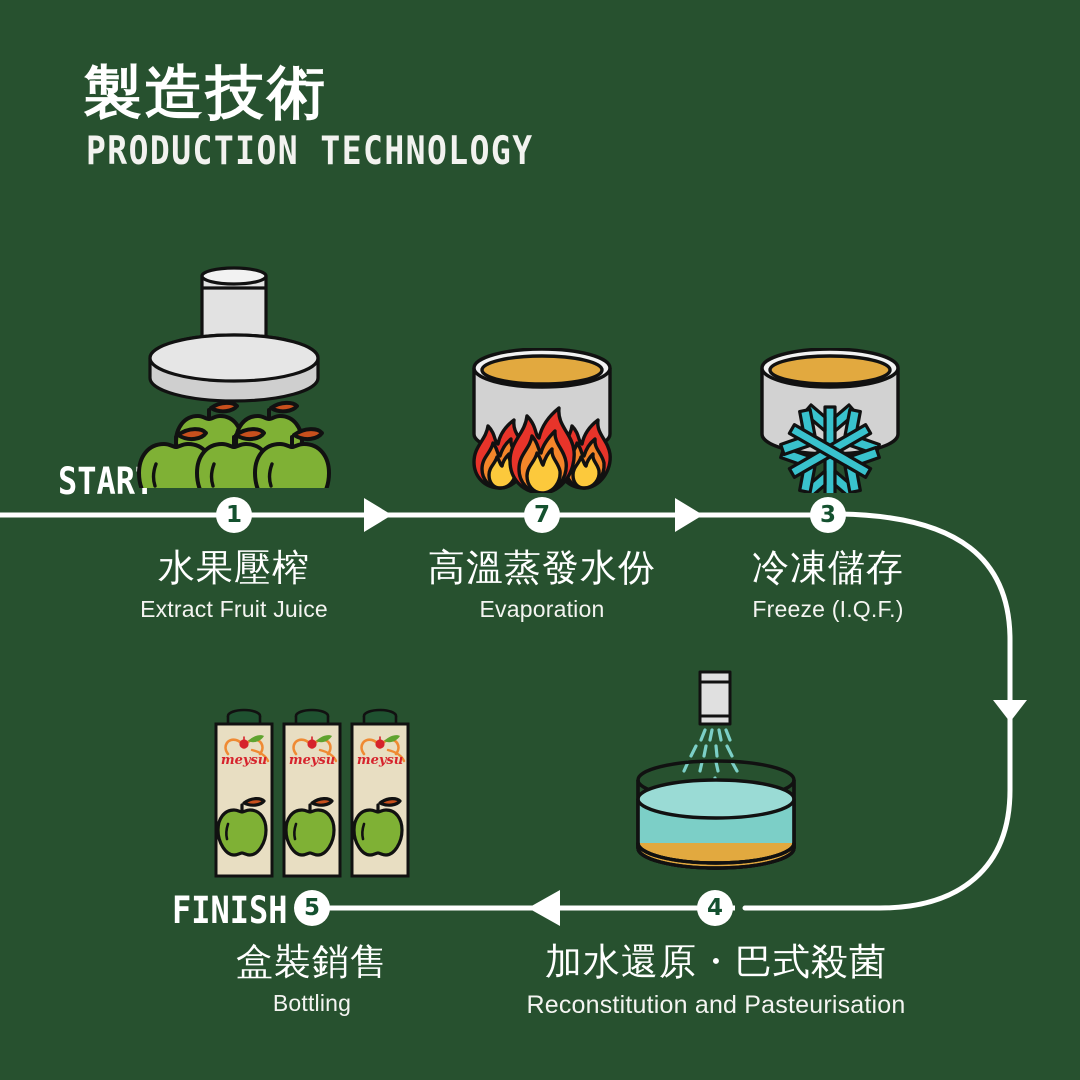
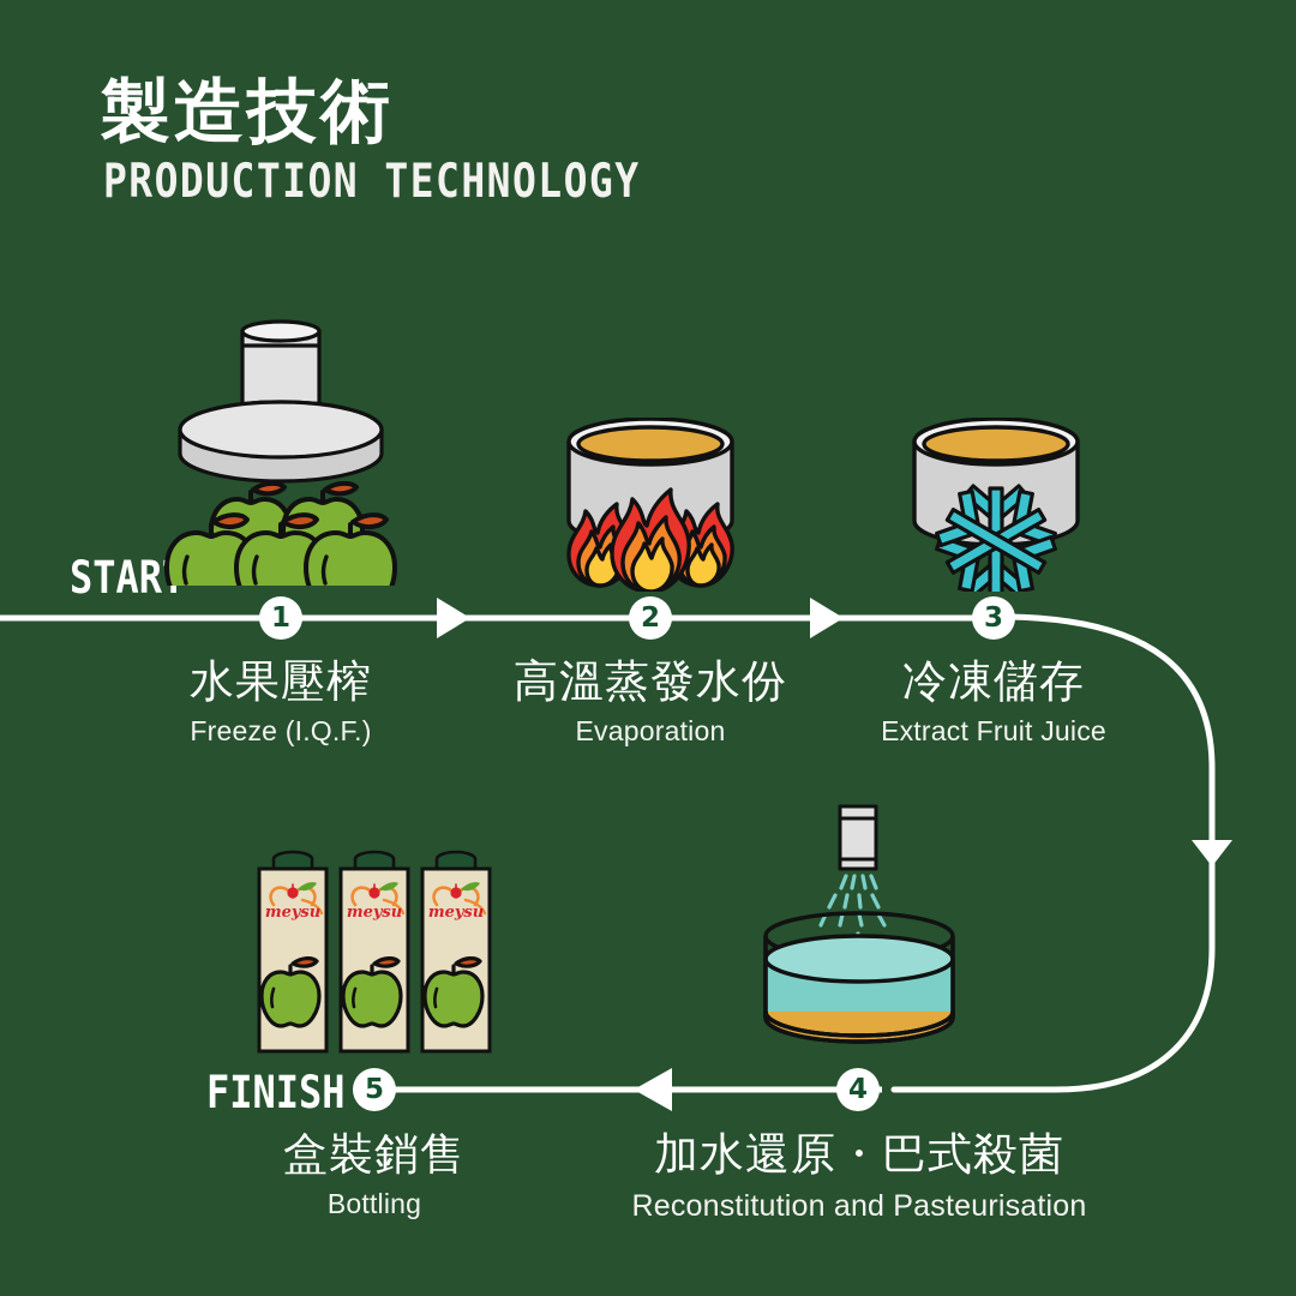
  製造技術
  PRODUCTION TECHNOLOGY
  STAR
  FINISH
  1
- 7
+ 2
  3
  4
  5
  水果壓榨
- Extract Fruit Juice
+ Freeze (I.Q.F.)
  高溫蒸發水份
  Evaporation
  冷凍儲存
- Freeze (I.Q.F.)
+ Extract Fruit Juice
  加水還原・巴式殺菌
  Reconstitution and Pasteurisation
  盒裝銷售
  Bottling
